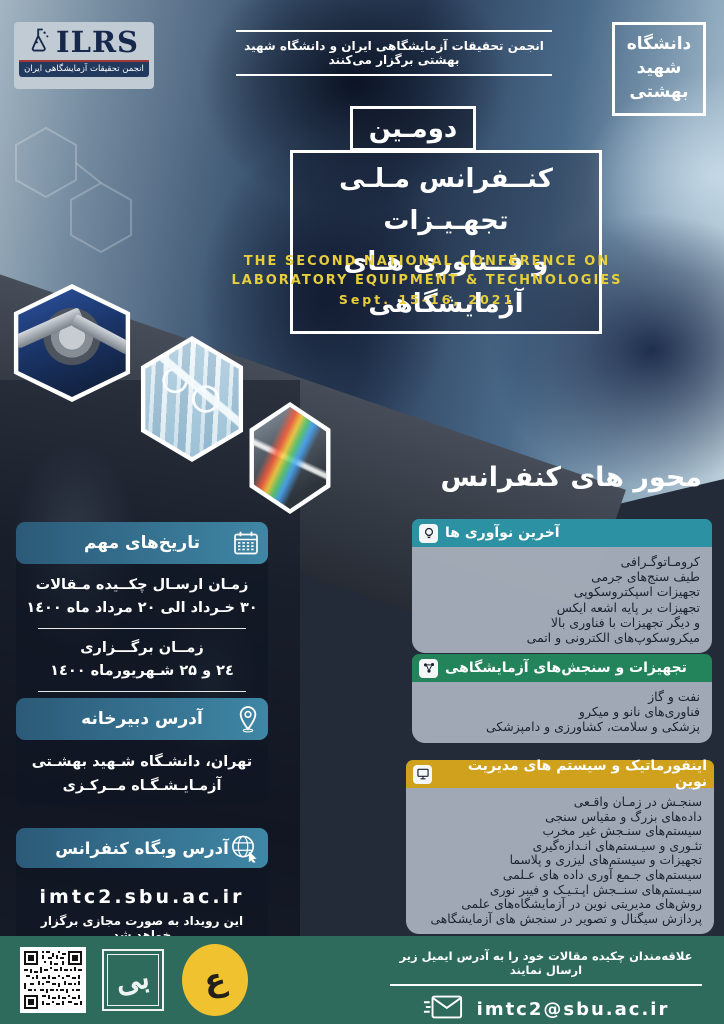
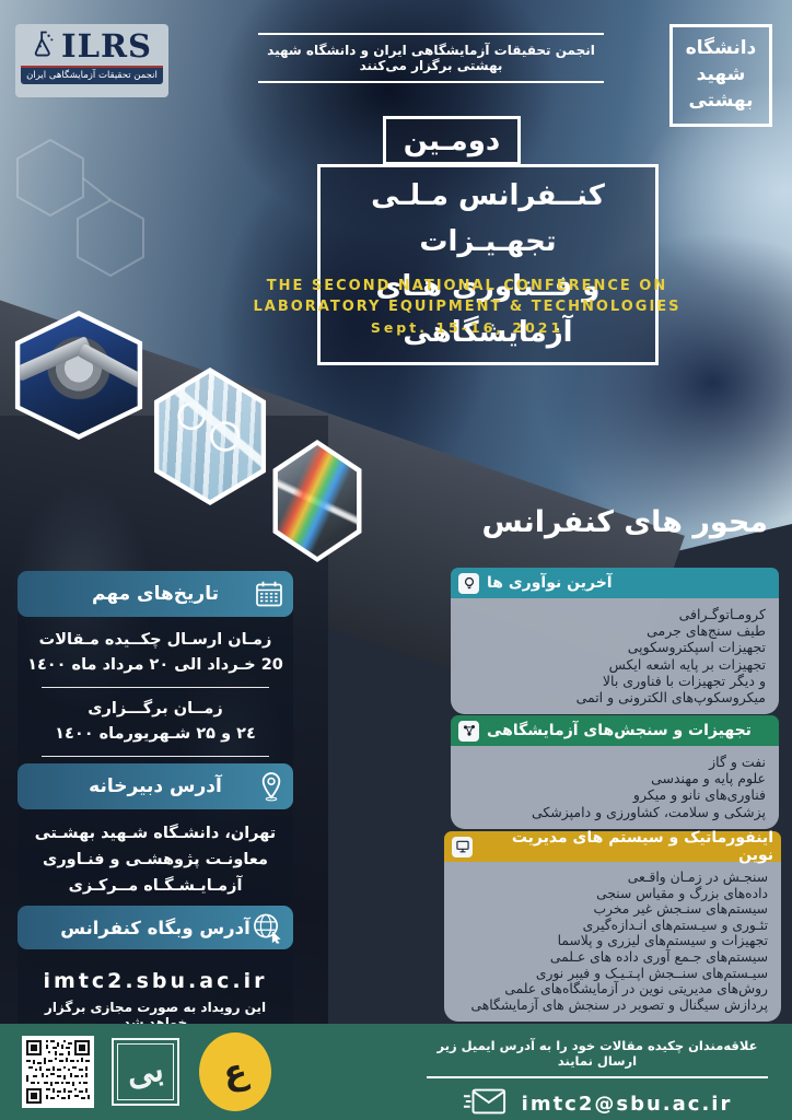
  ILRS
  انجمن تحقیقات آزمایشگاهی ایران
  انجمن تحقیقات آزمایشگاهی ایران و دانشگاه شهید بهشتی برگزار می‌کنند
  دانشگاه شهید بهشتی
  دومـین
  کنــفرانس مـلـی تجهـیـزات
  و فــناوری هـای آزمایشگاهی
  THE SECOND NATIONAL CONFERENCE ON
  LABORATORY EQUIPMENT & TECHNOLOGIES
  Sept. 15-16, 2021
  محور های کنفرانس
  آخرین نوآوری ها
  کرومـاتوگـرافی
  طیف سنج‌های جرمی
  تجهیزات اسپکتروسکوپی
  تجهیزات بر پایه اشعه ایکس
  و دیگر تجهیزات با فناوری بالا
  میکروسکوپ‌های الکترونی و اتمی
  تجهیزات و سنجش‌های آزمایشگاهی
  نفت و گاز
+ علوم پایه و مهندسی
  فناوری‌های نانو و میکرو
  پزشکی و سلامت، کشاورزی و دامپزشکی
  اینفورماتیک و سیستم های مدیریت نوین
  سنجـش در زمـان واقـعی
  داده‌های بزرگ و مقیاس سنجی
  سیستم‌های سنـجش غیر مخرب
  تئـوری و سیـستم‌های انـدازه‌گیری
  تجهیزات و سیستم‌های لیزری و پلاسما
  سیستم‌های جـمع آوری داده های عـلمی
  سیـستم‌های سنــجش اپـتـیـک و فیبر نوری
  روش‌های مدیریتی نوین در آزمایشگاه‌های علمی
  پردازش سیگنال و تصویر در سنجش های آزمایشگاهی
  تاریخ‌های مهم
  زمـان ارسـال چکــیده مـقالات
- ۳۰ خـرداد الی ۲۰ مرداد ماه ۱٤۰۰
+ 20 خـرداد الی ۲۰ مرداد ماه ۱٤۰۰
  زمــان برگـــزاری
  ۲٤ و ۲۵ شـهریورماه ۱٤۰۰
  آدرس دبیرخانه
  تهران، دانشـگاه شـهید بهشـتی
+ معاونـت پژوهشـی و فنـاوری
  آزمـایـشـگـاه مــرکـزی
  آدرس وبگاه کنفرانس
  imtc2.sbu.ac.ir
  این رویداد به صورت مجازی برگزار خواهد شد
  علاقه‌مندان چکیده مقالات خود را به آدرس ایمیل زیر ارسال نمایند
  imtc2@sbu.ac.ir
